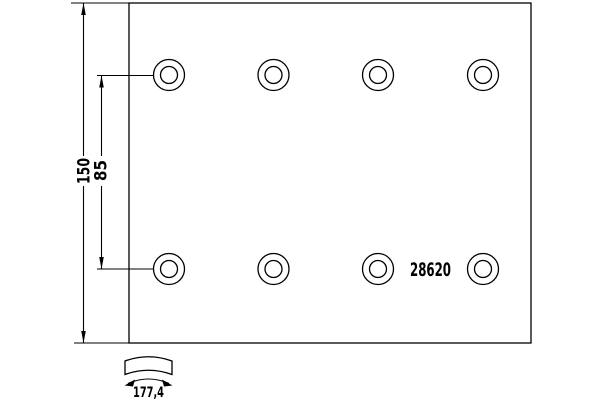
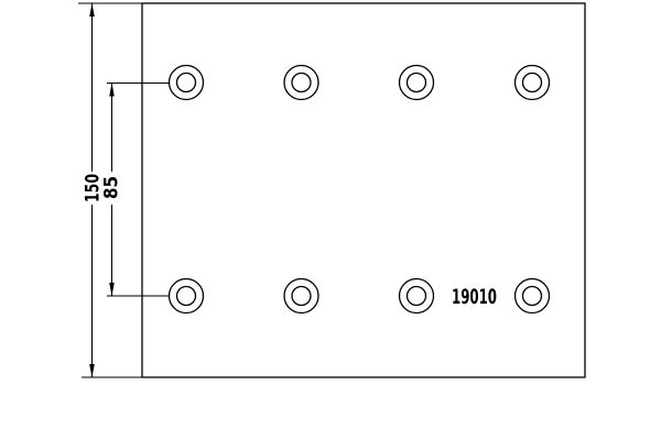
- 28620
+ 19010
- 177,4
